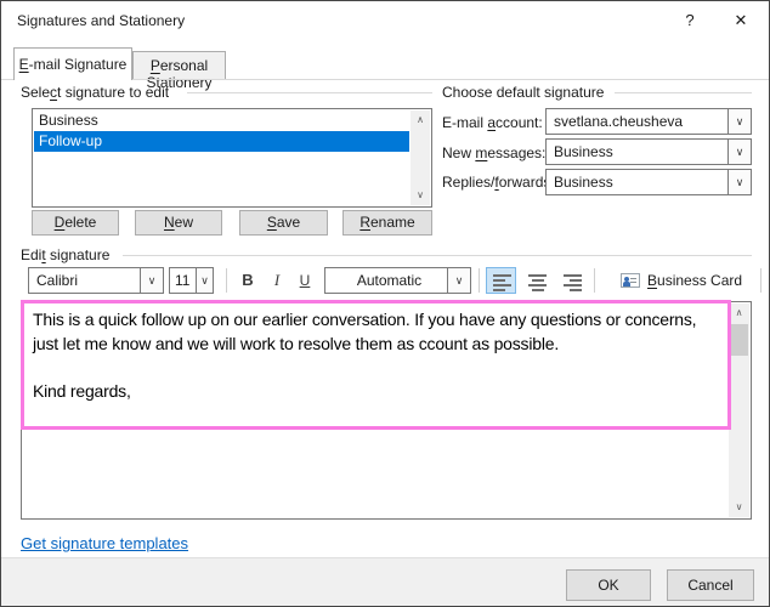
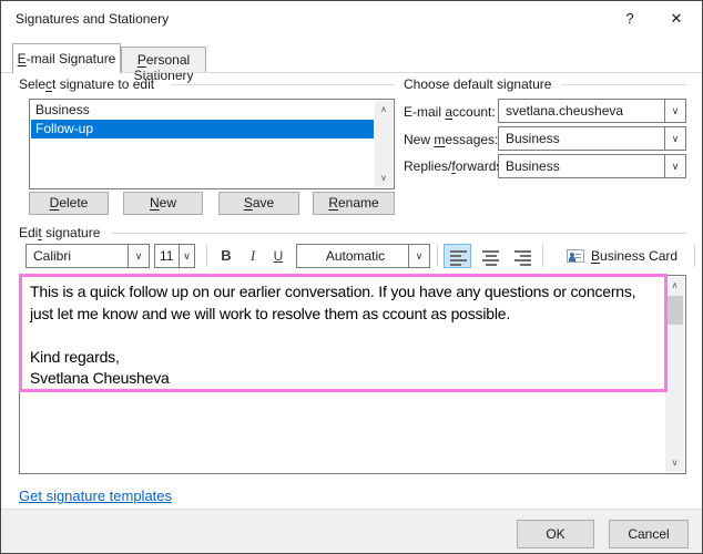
  Signatures and Stationery
  ?
  ✕
  E-mail Signature
  Personal Stationery
  Select signature to edit
  Business
  Follow-up
  ∧
  ∨
  Delete
  New
  Save
  Rename
  Choose default signature
  E-mail account:
  svetlana.cheusheva
  ∨
  New messages:
  Business
  ∨
  Replies/forward
  Business
  ∨
  Edit signature
  Calibri
  ∨
  11
  ∨
  B
  I
  U
  Automatic
  ∨
  Business Card
  This is a quick follow up on our earlier conversation. If you have any questions or concerns,
  just let me know and we will work to resolve them as ccount as possible.
  Kind regards,
+ Svetlana Cheusheva
  ∧
  ∨
  Get signature templates
  OK
  Cancel
